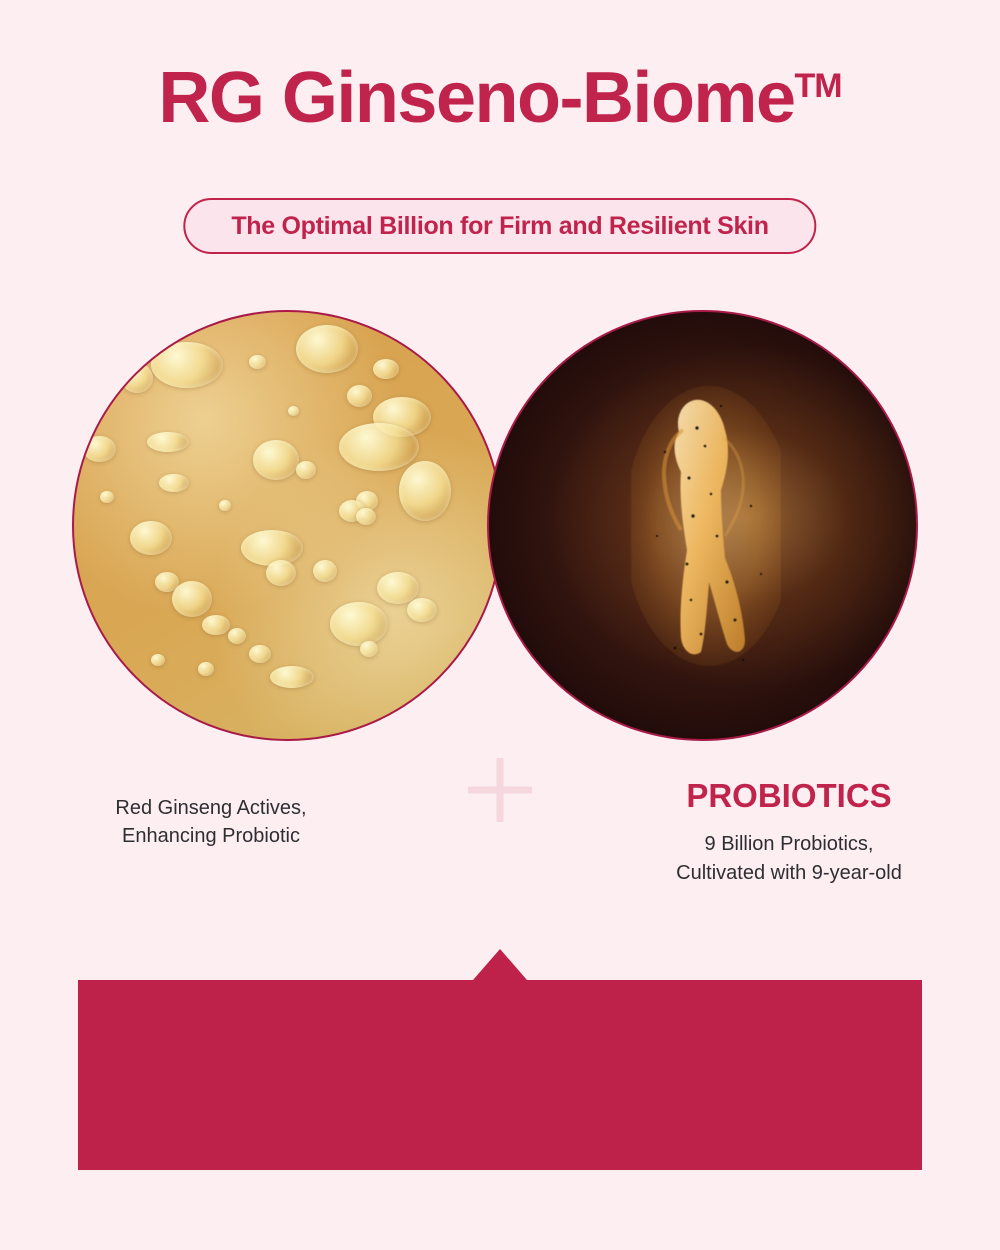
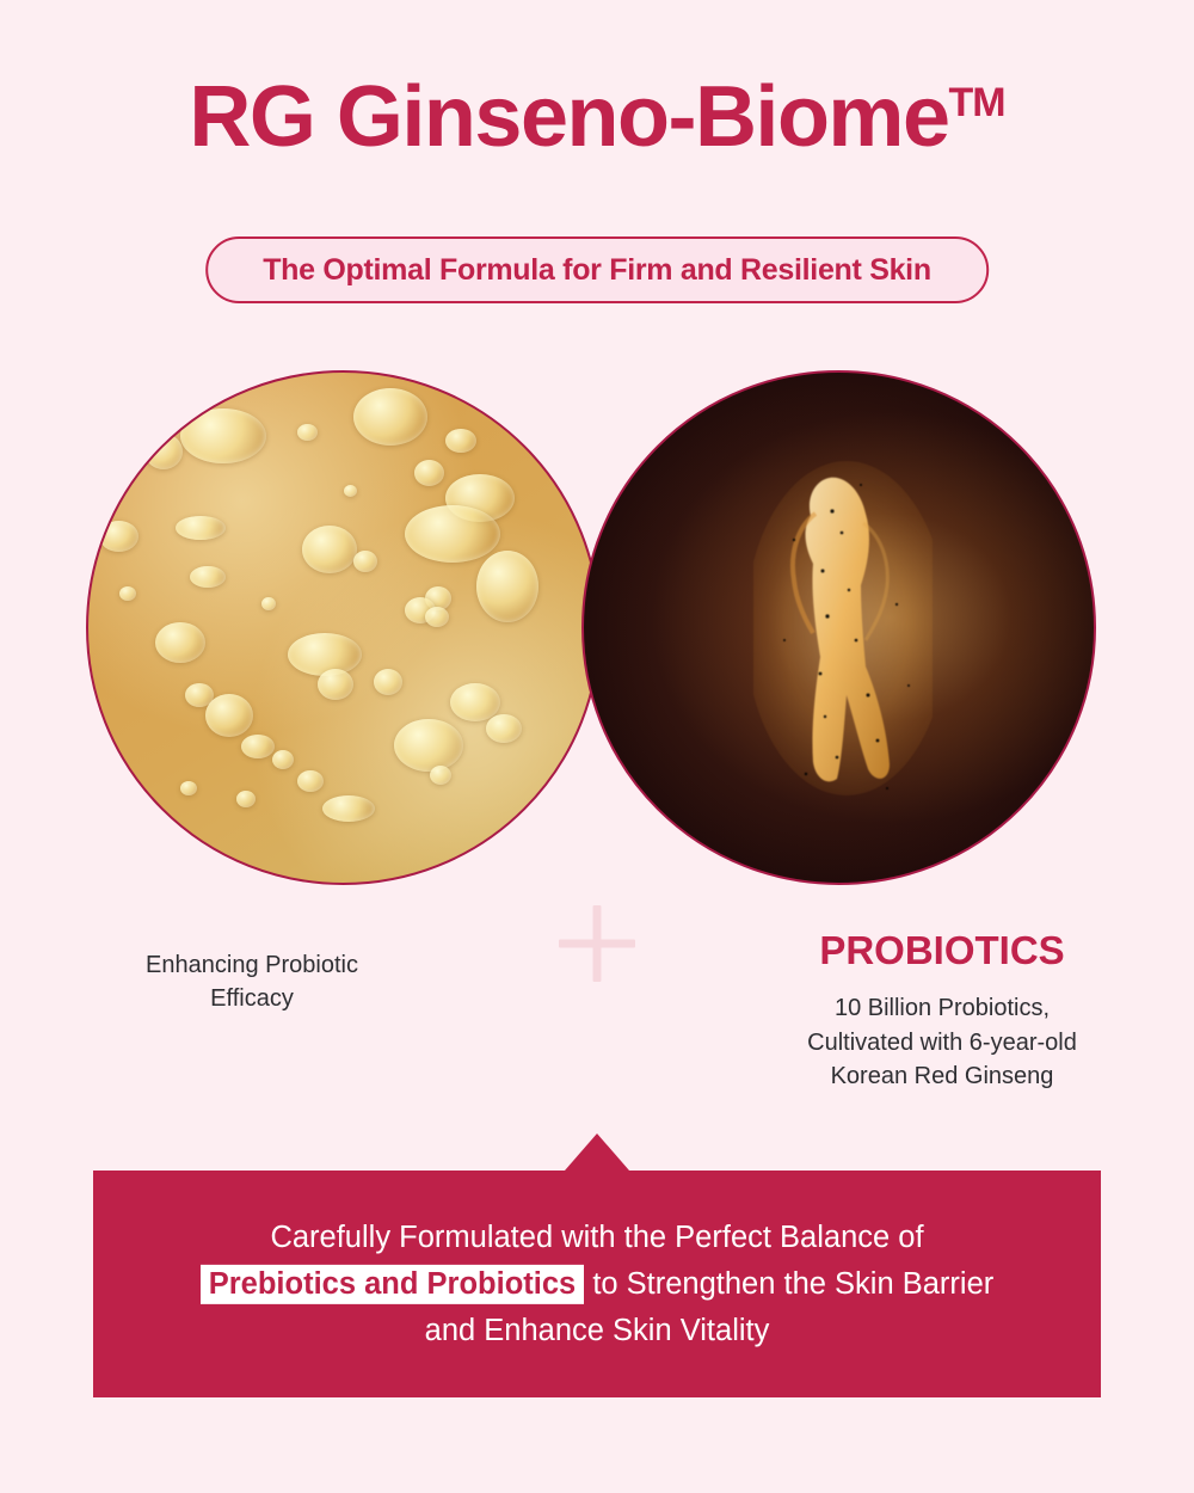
  RG Ginseno-BiomeTM
- The Optimal Billion for Firm and Resilient Skin
+ The Optimal Formula for Firm and Resilient Skin
- Red Ginseng Actives,
  Enhancing Probiotic
+ Efficacy
  PROBIOTICS
- 9 Billion Probiotics,
+ 10 Billion Probiotics,
- Cultivated with 9-year-old
+ Cultivated with 6-year-old
+ Korean Red Ginseng
+ Carefully Formulated with the Perfect Balance of
+ Prebiotics and Probiotics to Strengthen the Skin Barrier
+ and Enhance Skin Vitality
